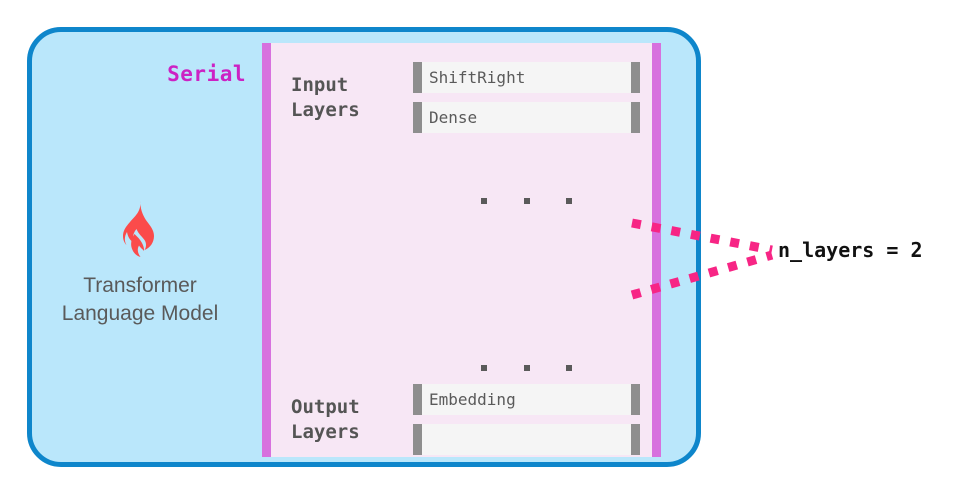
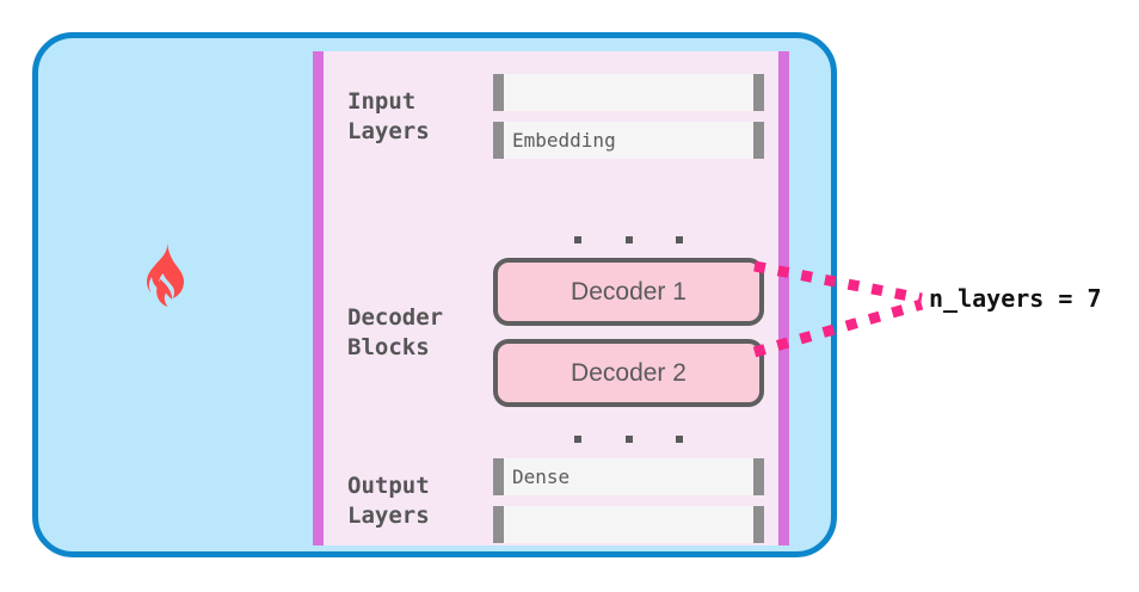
- Serial
- Transformer
- Language Model
  Input
  Layers
- ShiftRight
- Dense
+ Embedding
+ Decoder
+ Blocks
+ Decoder 1
+ Decoder 2
  Output
  Layers
- Embedding
+ Dense
- n_layers = 2
+ n_layers = 7
